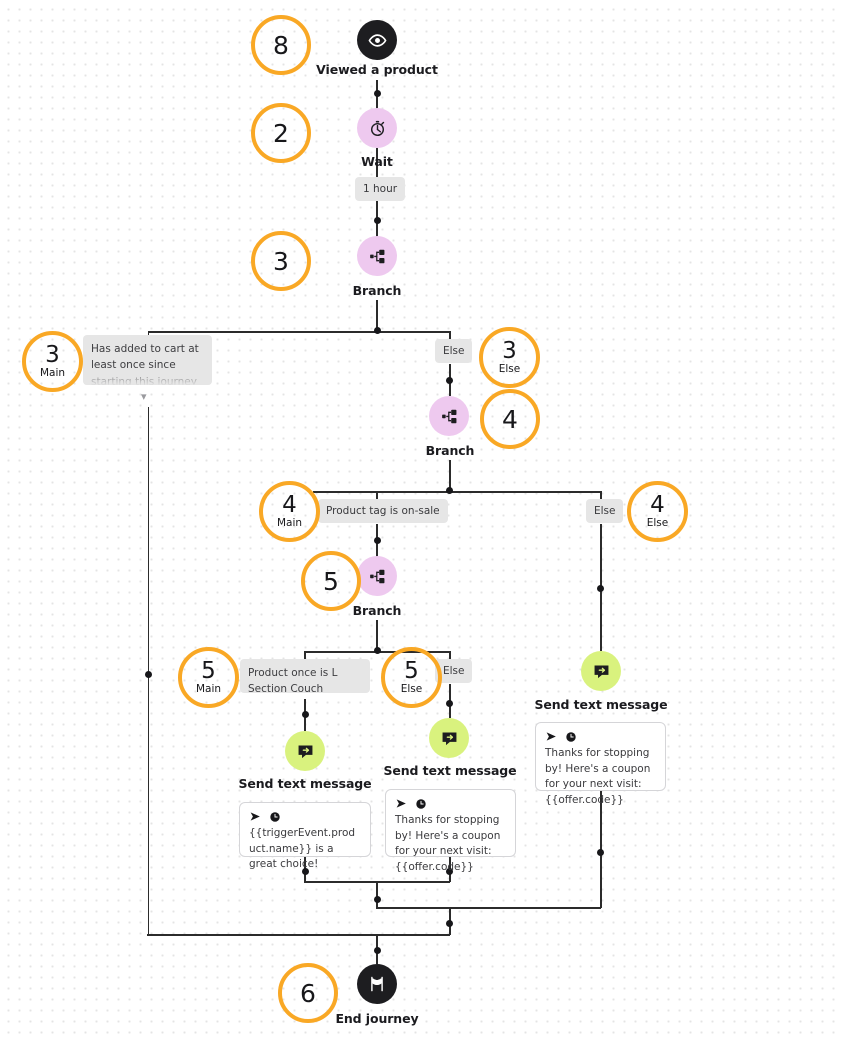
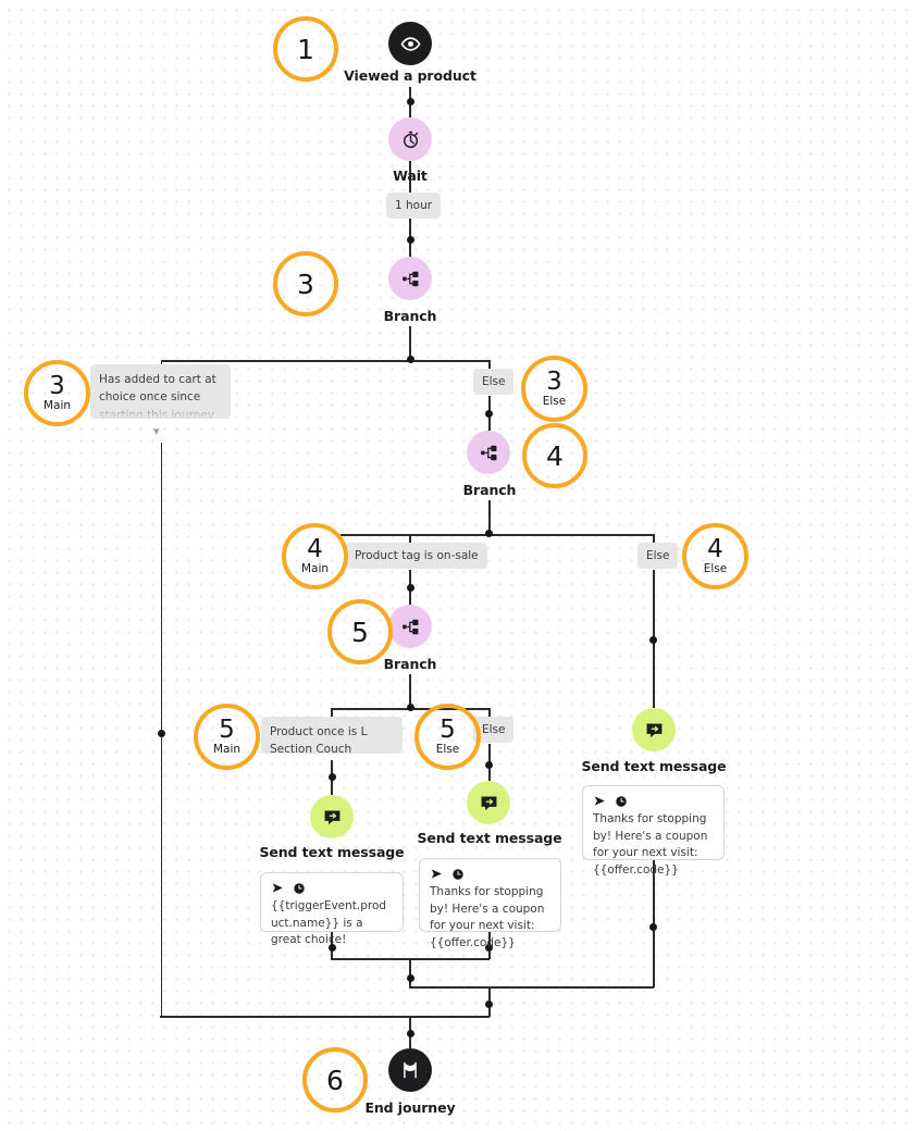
  Viewed a product
- 8
+ 1
  Wait
  1 hour
- 2
  Branch
  3
- Has added to cart at least once since starting this journey
+ Has added to cart at choice once since starting this journey
  ▾
  3
  Main
  Else
  3
  Else
  Branch
  4
  Product tag is on-sale
  4
  Main
  Else
  4
  Else
  Branch
  5
  Product once is L Section Couch
  5
  Main
  Else
  5
  Else
  Send text message
  Thanks for stopping by! Here's a coupon for your next visit: {{offer.code}}
  Send text message
  {{triggerEvent.product.name}} is a great choice!
  Send text message
  Thanks for stopping by! Here's a coupon for your next visit: {{offer.code}}
  End journey
  6
